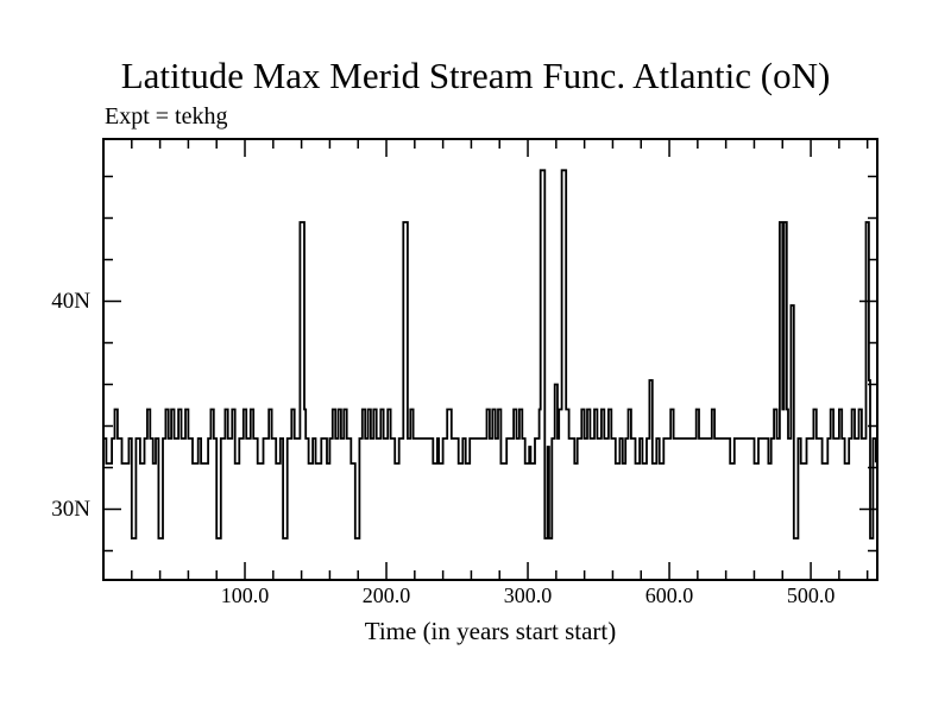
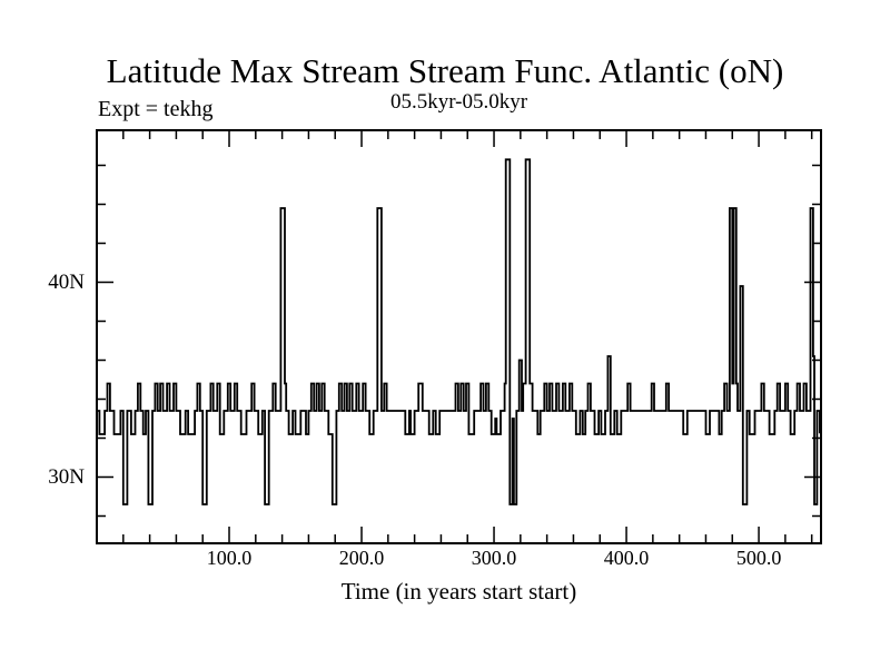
- Latitude Max Merid Stream Func. Atlantic (oN)
+ Latitude Max Stream Stream Func. Atlantic (oN)
+ 05.5kyr-05.0kyr
  Expt = tekhg
  Time (in years start start)
  100.0
  200.0
  300.0
- 600.0
+ 400.0
  500.0
  30N
  40N
